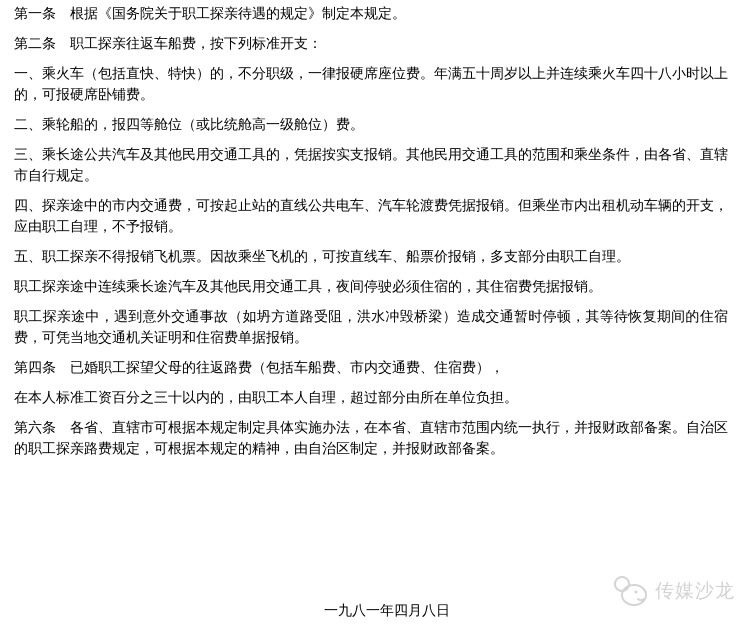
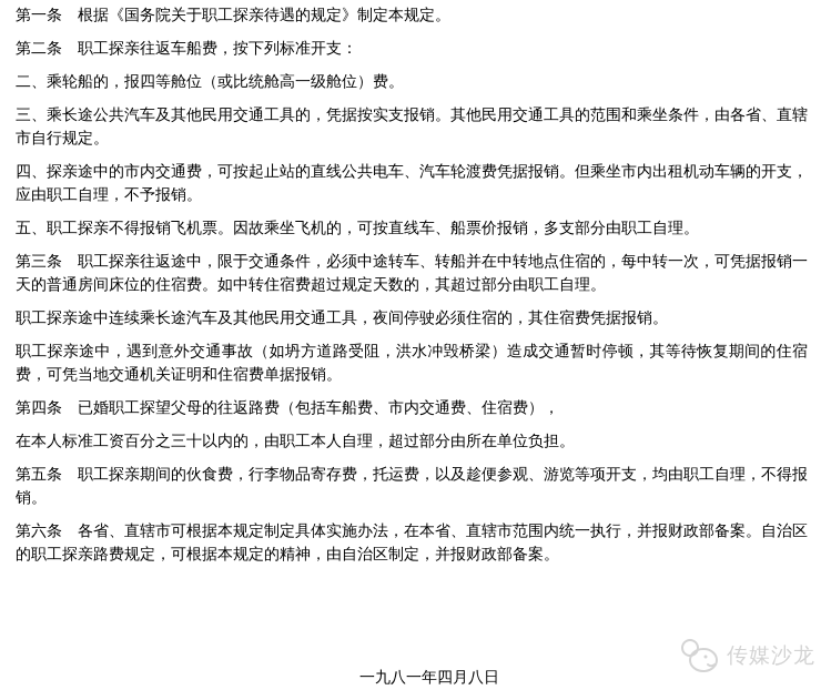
  第一条 根据《国务院关于职工探亲待遇的规定》制定本规定。
  第二条 职工探亲往返车船费，按下列标准开支：
- 一、乘火车（包括直快、特快）的，不分职级，一律报硬席座位费。年满五十周岁以上并连续乘火车四十八小时以上的，可报硬席卧铺费。
  二、乘轮船的，报四等舱位（或比统舱高一级舱位）费。
  三、乘长途公共汽车及其他民用交通工具的，凭据按实支报销。其他民用交通工具的范围和乘坐条件，由各省、直辖市自行规定。
  四、探亲途中的市内交通费，可按起止站的直线公共电车、汽车轮渡费凭据报销。但乘坐市内出租机动车辆的开支，应由职工自理，不予报销。
  五、职工探亲不得报销飞机票。因故乘坐飞机的，可按直线车、船票价报销，多支部分由职工自理。
+ 第三条 职工探亲往返途中，限于交通条件，必须中途转车、转船并在中转地点住宿的，每中转一次，可凭据报销一天的普通房间床位的住宿费。如中转住宿费超过规定天数的，其超过部分由职工自理。
  职工探亲途中连续乘长途汽车及其他民用交通工具，夜间停驶必须住宿的，其住宿费凭据报销。
  职工探亲途中，遇到意外交通事故（如坍方道路受阻，洪水冲毁桥梁）造成交通暂时停顿，其等待恢复期间的住宿费，可凭当地交通机关证明和住宿费单据报销。
  第四条 已婚职工探望父母的往返路费（包括车船费、市内交通费、住宿费），
  在本人标准工资百分之三十以内的，由职工本人自理，超过部分由所在单位负担。
+ 第五条 职工探亲期间的伙食费，行李物品寄存费，托运费，以及趁便参观、游览等项开支，均由职工自理，不得报销。
  第六条 各省、直辖市可根据本规定制定具体实施办法，在本省、直辖市范围内统一执行，并报财政部备案。自治区的职工探亲路费规定，可根据本规定的精神，由自治区制定，并报财政部备案。
  传媒沙龙
  一九八一年四月八日
